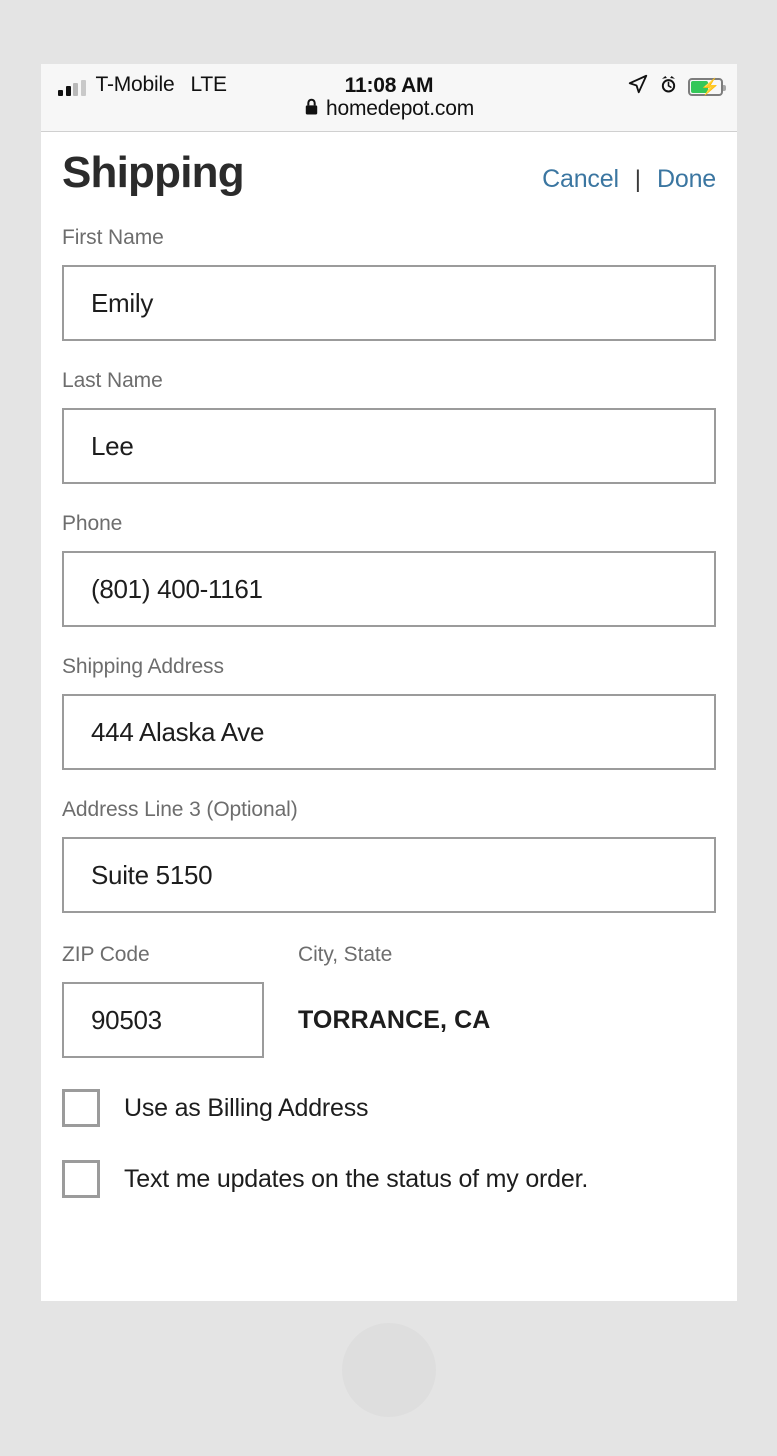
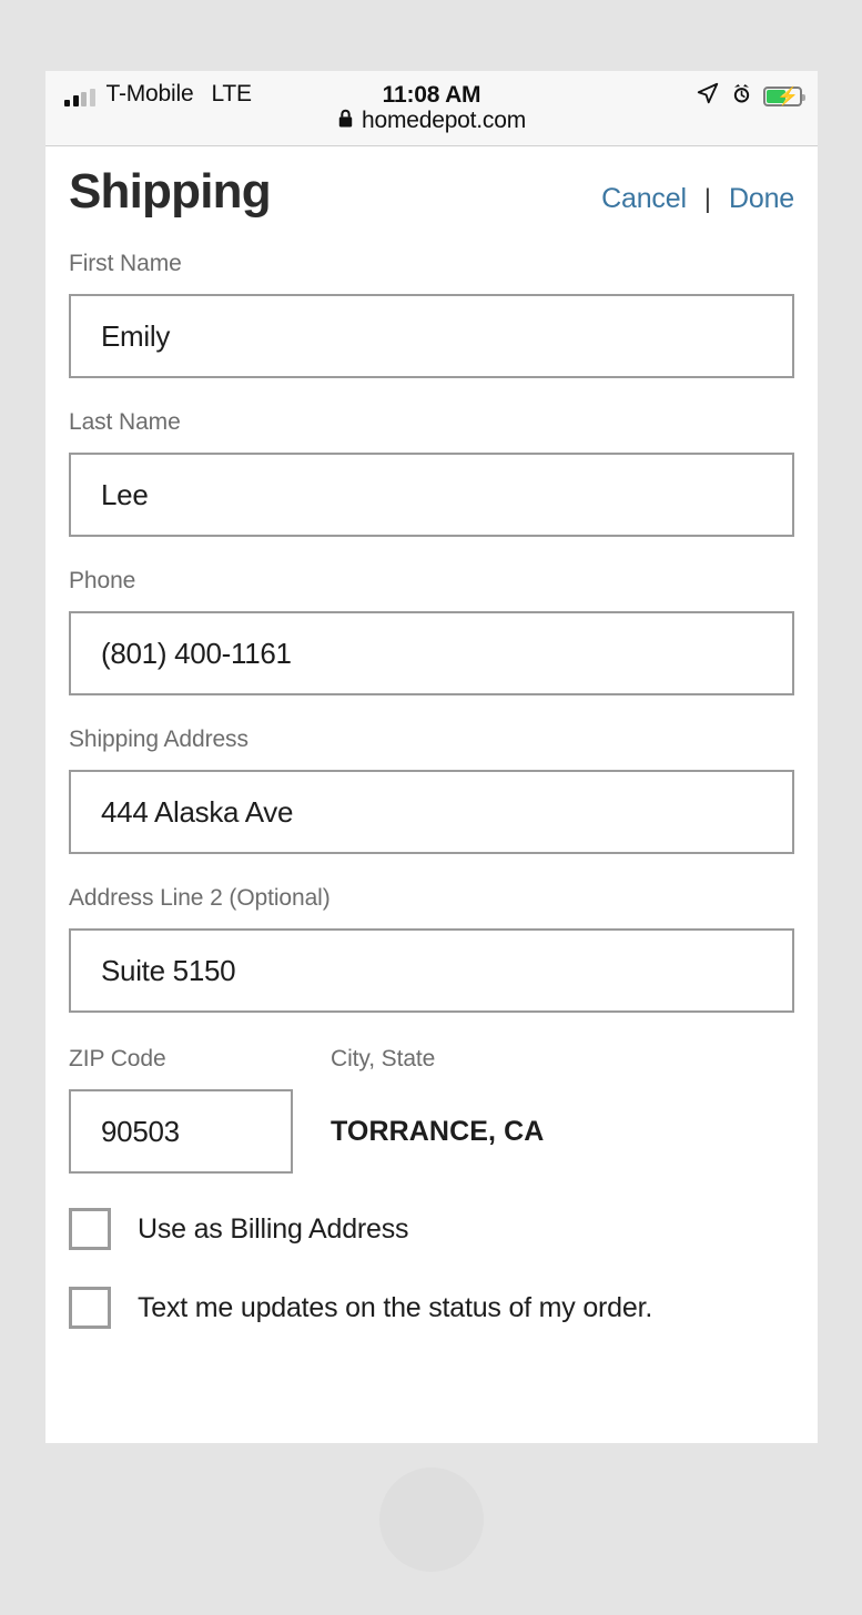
  T-Mobile
  LTE
  11:08 AM
  ⚡
  homedepot.com
  Shipping
  Cancel
  |
  Done
  First Name
  Emily
  Last Name
  Lee
  Phone
  (801) 400-1161
  Shipping Address
  444 Alaska Ave
- Address Line 3 (Optional)
+ Address Line 2 (Optional)
  Suite 5150
  ZIP Code
  City, State
  90503
  TORRANCE, CA
  Use as Billing Address
  Text me updates on the status of my order.
